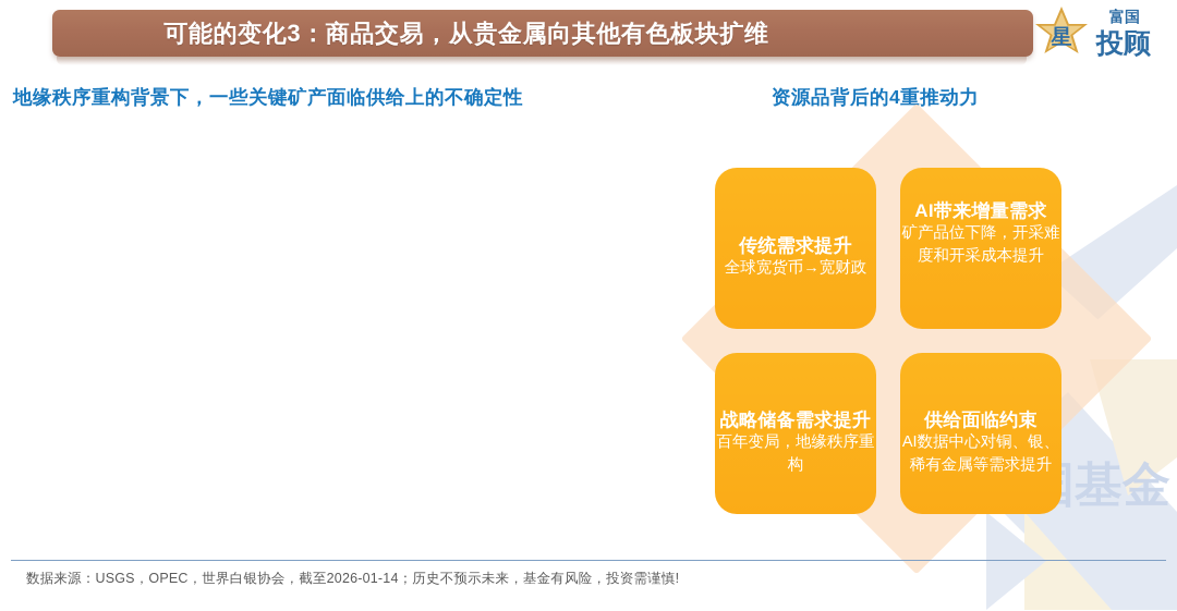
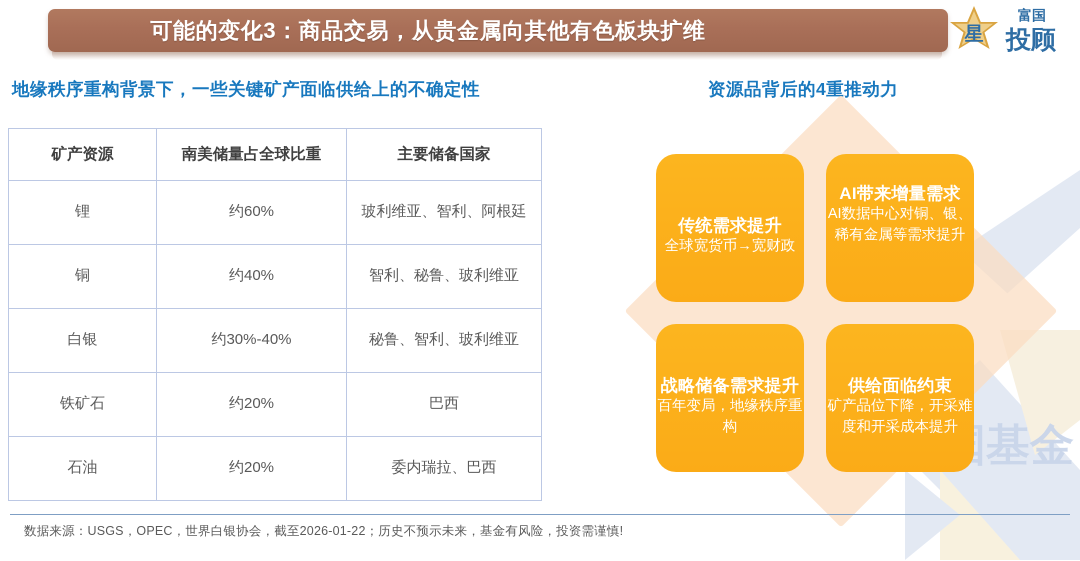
  可能的变化3：商品交易，从贵金属向其他有色板块扩维
  星
  富国
  投顾
  地缘秩序重构背景下，一些关键矿产面临供给上的不确定性
  资源品背后的4重推动力
+ 矿产资源	南美储量占全球比重	主要储备国家
+ 锂	约60%	玻利维亚、智利、阿根廷
+ 铜	约40%	智利、秘鲁、玻利维亚
+ 白银	约30%-40%	秘鲁、智利、玻利维亚
+ 铁矿石	约20%	巴西
+ 石油	约20%	委内瑞拉、巴西
  传统需求提升
  全球宽货币→宽财政
  AI带来增量需求
- 矿产品位下降，开采难度和开采成本提升
+ AI数据中心对铜、银、稀有金属等需求提升
  战略储备需求提升
  百年变局，地缘秩序重构
  供给面临约束
- AI数据中心对铜、银、稀有金属等需求提升
+ 矿产品位下降，开采难度和开采成本提升
- 数据来源：USGS，OPEC，世界白银协会，截至2026-01-14；历史不预示未来，基金有风险，投资需谨慎!
+ 数据来源：USGS，OPEC，世界白银协会，截至2026-01-22；历史不预示未来，基金有风险，投资需谨慎!
